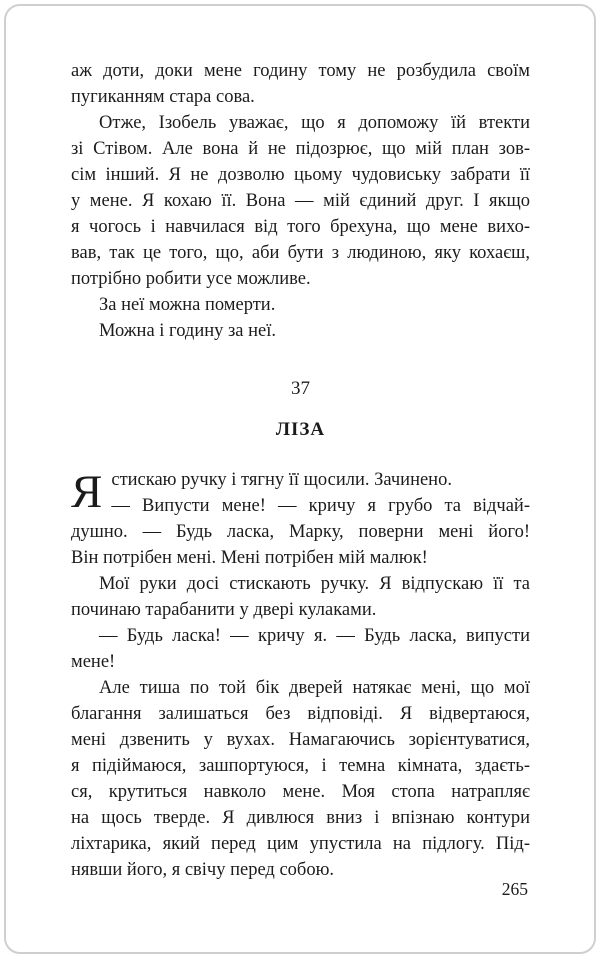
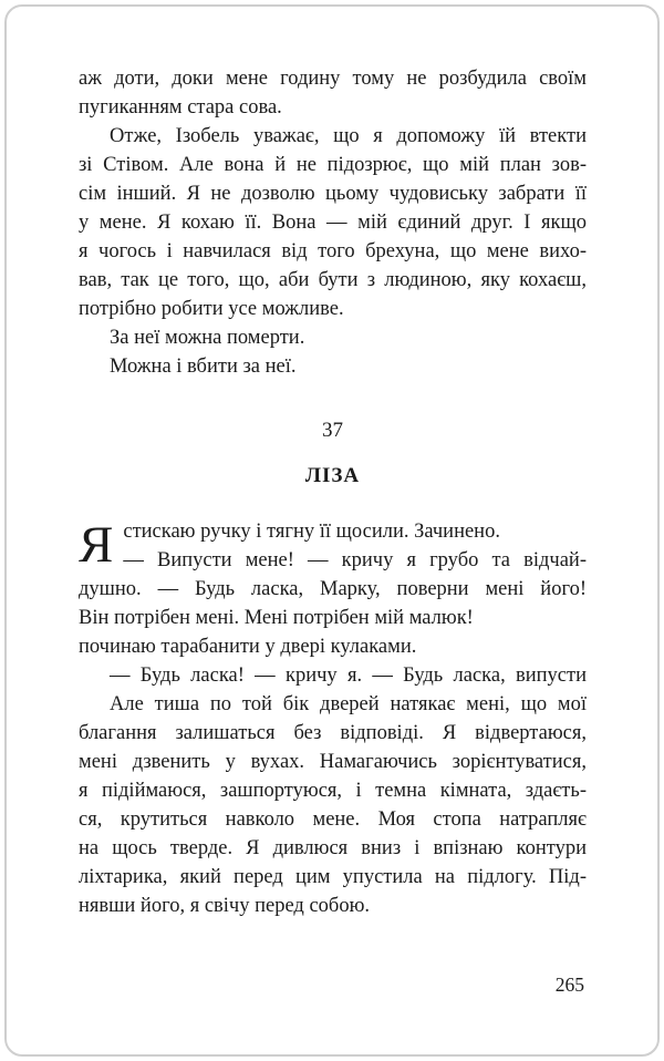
  аж доти, доки мене годину тому не розбудила своїм
  пугиканням стара сова.
  Отже, Ізобель уважає, що я допоможу їй втекти
  зі Стівом. Але вона й не підозрює, що мій план зов-
  сім інший. Я не дозволю цьому чудовиську забрати її
  у мене. Я кохаю її. Вона — мій єдиний друг. І якщо
  я чогось і навчилася від того брехуна, що мене вихо-
  вав, так це того, що, аби бути з людиною, яку кохаєш,
  потрібно робити усе можливе.
  За неї можна померти.
- Можна і годину за неї.
+ Можна і вбити за неї.
  37
  ЛІЗА
  Я
  стискаю ручку і тягну її щосили. Зачинено.
  — Випусти мене! — кричу я грубо та відчай-
  душно. — Будь ласка, Марку, поверни мені його!
  Він потрібен мені. Мені потрібен мій малюк!
- Мої руки досі стискають ручку. Я відпускаю її та
  починаю тарабанити у двері кулаками.
  — Будь ласка! — кричу я. — Будь ласка, випусти
- мене!
  Але тиша по той бік дверей натякає мені, що мої
  благання залишаться без відповіді. Я відвертаюся,
  мені дзвенить у вухах. Намагаючись зорієнтуватися,
  я підіймаюся, зашпортуюся, і темна кімната, здаєть-
  ся, крутиться навколо мене. Моя стопа натрапляє
  на щось тверде. Я дивлюся вниз і впізнаю контури
  ліхтарика, який перед цим упустила на підлогу. Під-
  нявши його, я свічу перед собою.
  265
